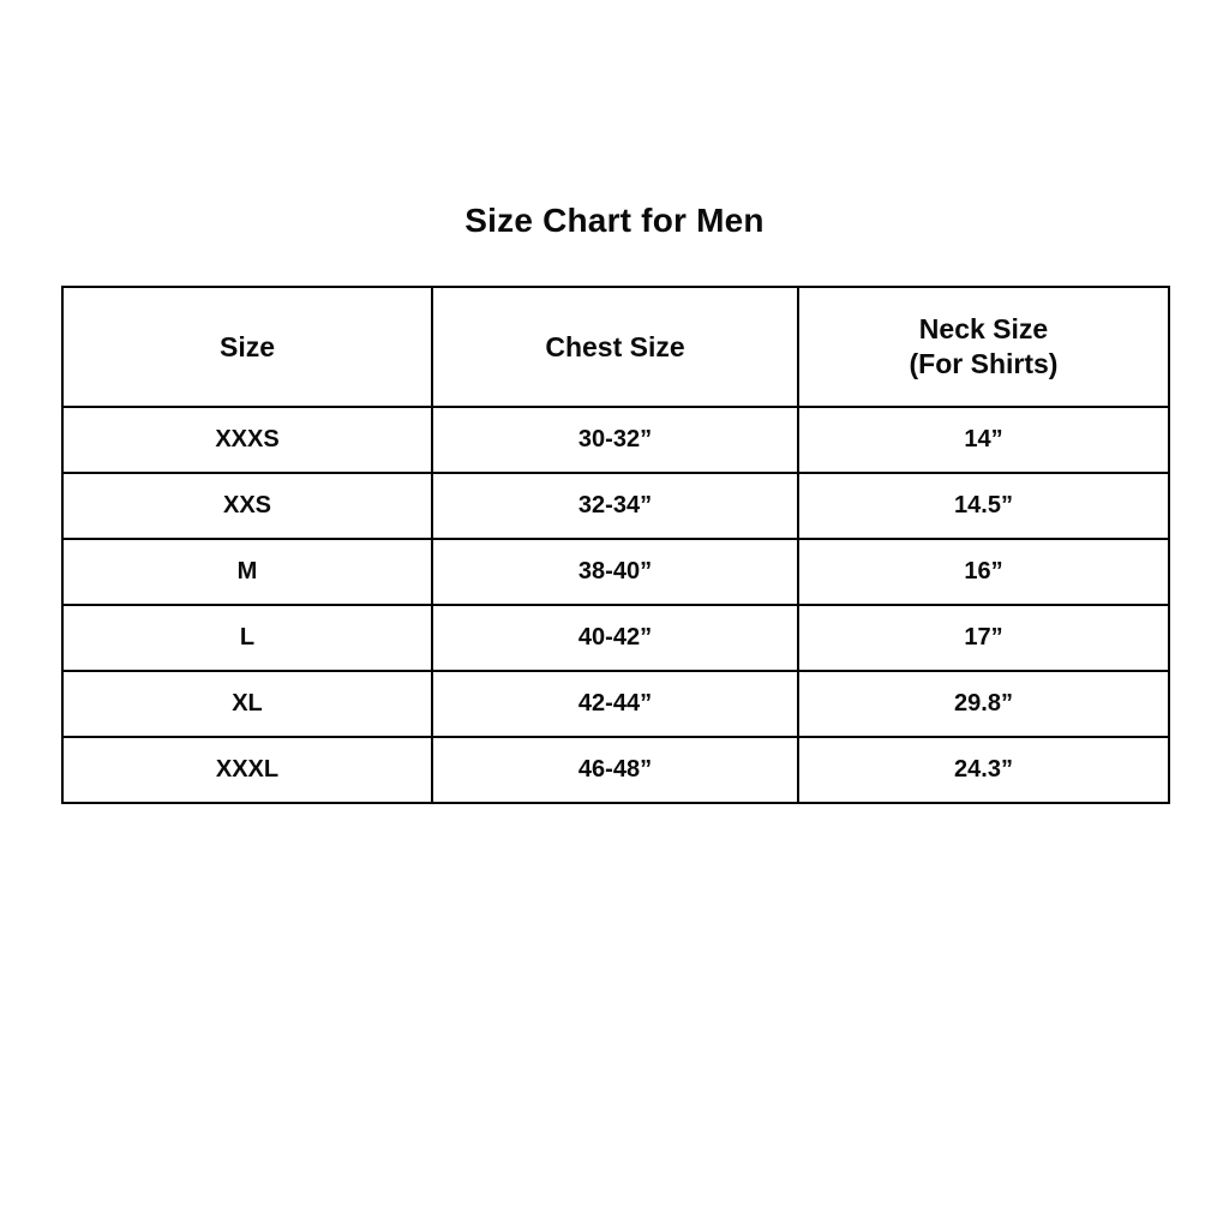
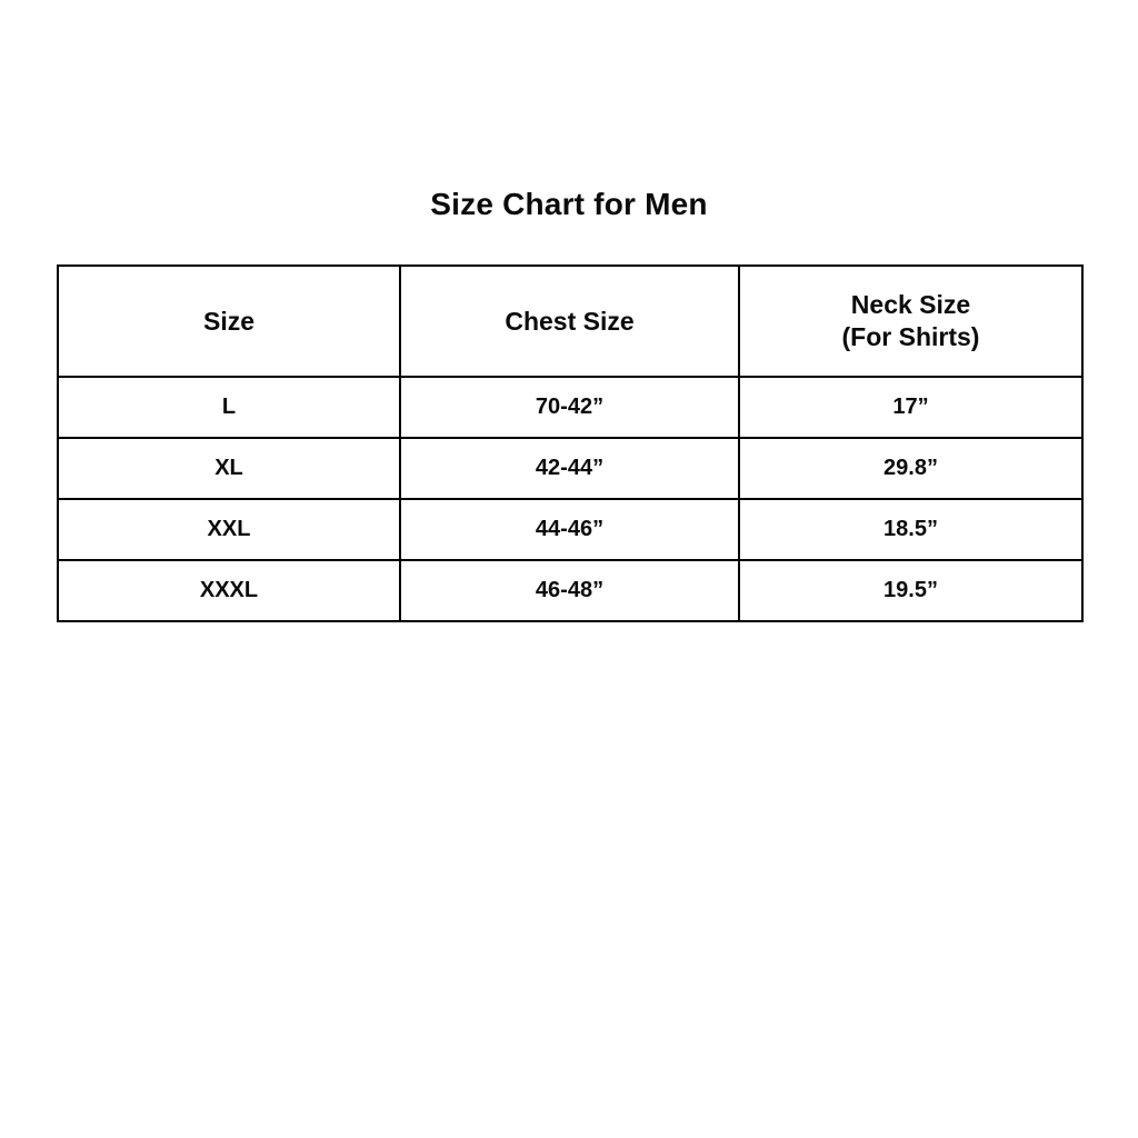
  Size Chart for Men
  Size	Chest Size	Neck Size (For Shirts)
- XXXS	30-32”	14”
- XXS	32-34”	14.5”
- M	38-40”	16”
- L	40-42”	17”
+ L	70-42”	17”
  XL	42-44”	29.8”
+ XXL	44-46”	18.5”
- XXXL	46-48”	24.3”
+ XXXL	46-48”	19.5”
